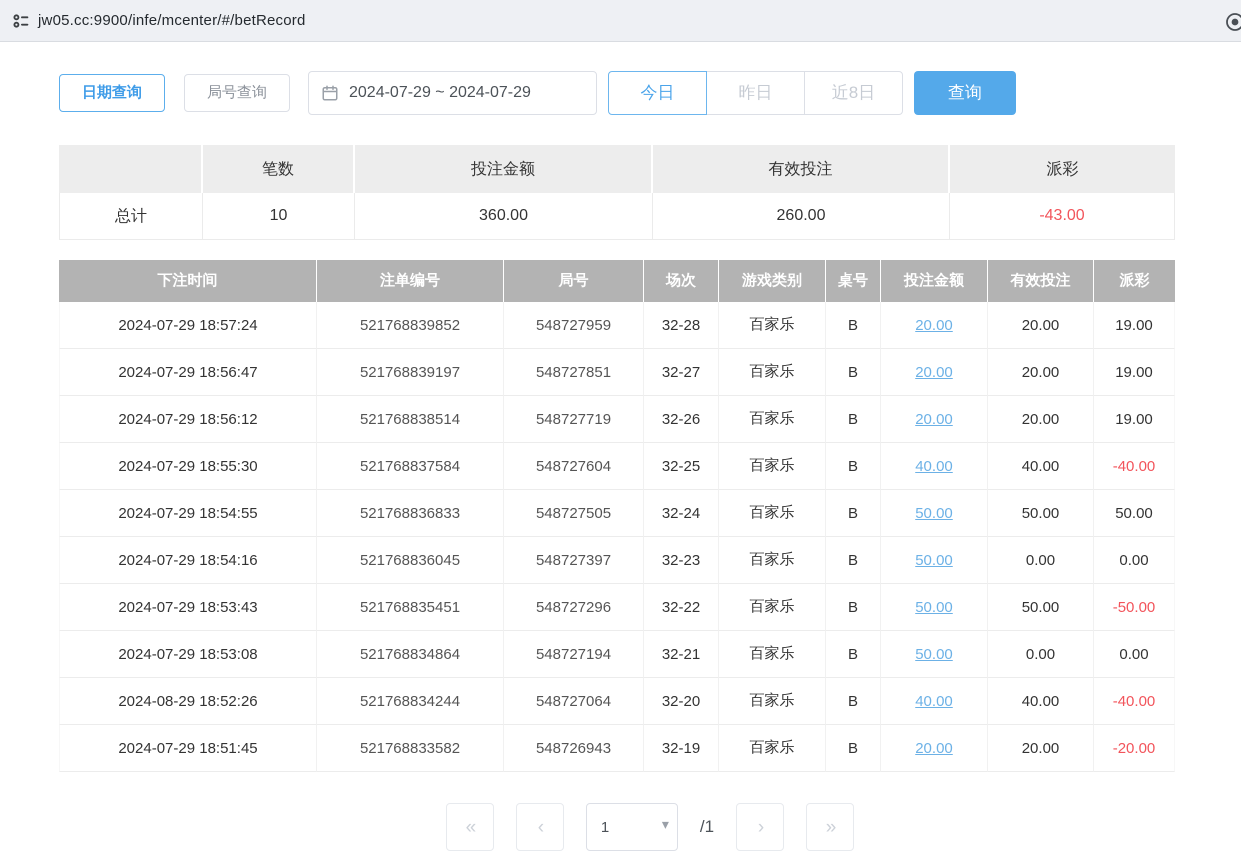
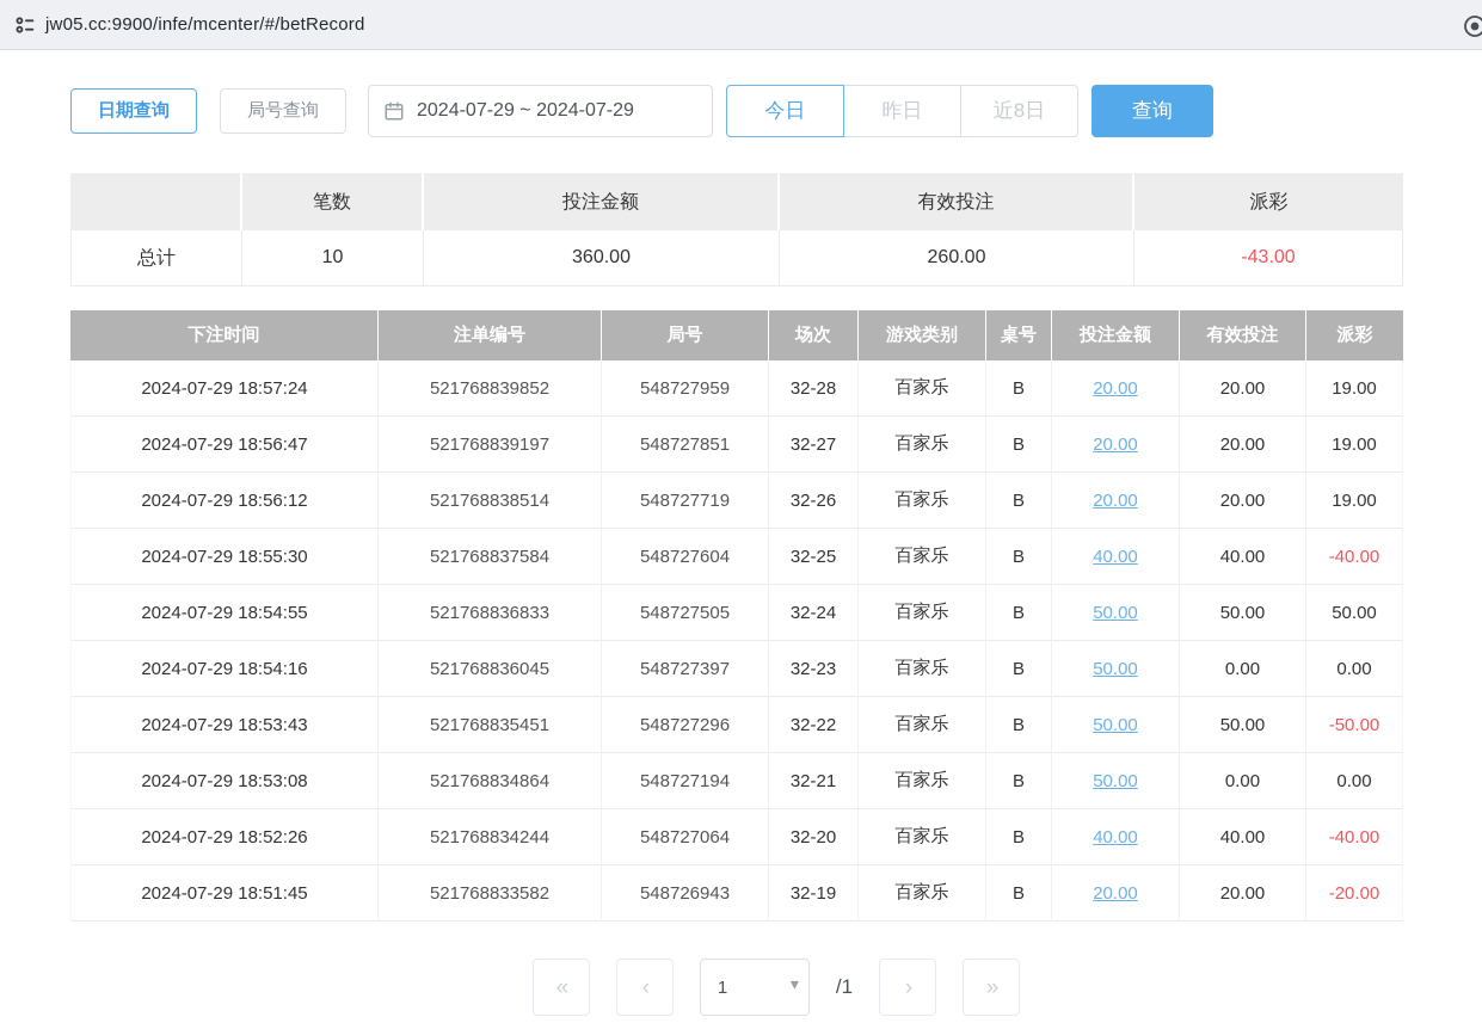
  jw05.cc:9900/infe/mcenter/#/betRecord
  日期查询
  局号查询
  2024-07-29 ~ 2024-07-29
  今日
  昨日
  近8日
  查询
  笔数
  投注金额
  有效投注
  派彩
  总计
  10
  360.00
  260.00
  -43.00
  下注时间
  注单编号
  局号
  场次
  游戏类别
  桌号
  投注金额
  有效投注
  派彩
  2024-07-29 18:57:24
  521768839852
  548727959
  32-28
  百家乐
  B
  20.00
  20.00
  19.00
  2024-07-29 18:56:47
  521768839197
  548727851
  32-27
  百家乐
  B
  20.00
  20.00
  19.00
  2024-07-29 18:56:12
  521768838514
  548727719
  32-26
  百家乐
  B
  20.00
  20.00
  19.00
  2024-07-29 18:55:30
  521768837584
  548727604
  32-25
  百家乐
  B
  40.00
  40.00
  -40.00
  2024-07-29 18:54:55
  521768836833
  548727505
  32-24
  百家乐
  B
  50.00
  50.00
  50.00
  2024-07-29 18:54:16
  521768836045
  548727397
  32-23
  百家乐
  B
  50.00
  0.00
  0.00
  2024-07-29 18:53:43
  521768835451
  548727296
  32-22
  百家乐
  B
  50.00
  50.00
  -50.00
  2024-07-29 18:53:08
  521768834864
  548727194
  32-21
  百家乐
  B
  50.00
  0.00
  0.00
- 2024-08-29 18:52:26
+ 2024-07-29 18:52:26
  521768834244
  548727064
  32-20
  百家乐
  B
  40.00
  40.00
  -40.00
  2024-07-29 18:51:45
  521768833582
  548726943
  32-19
  百家乐
  B
  20.00
  20.00
  -20.00
  «
  ‹
  1
  ▾
  /1
  ›
  »
